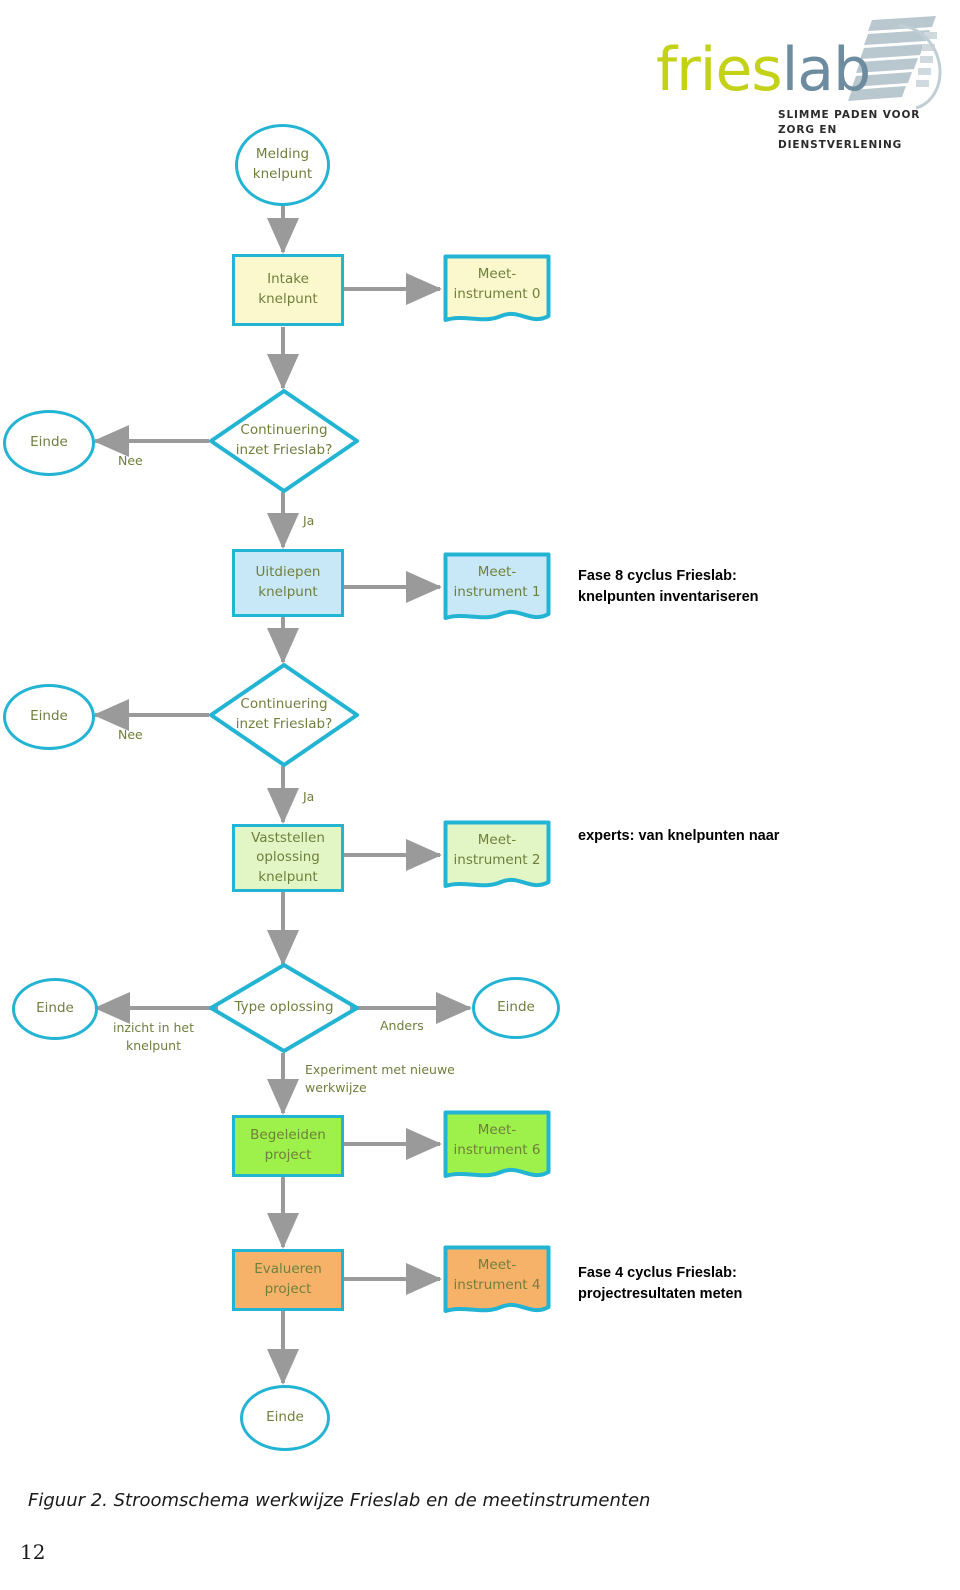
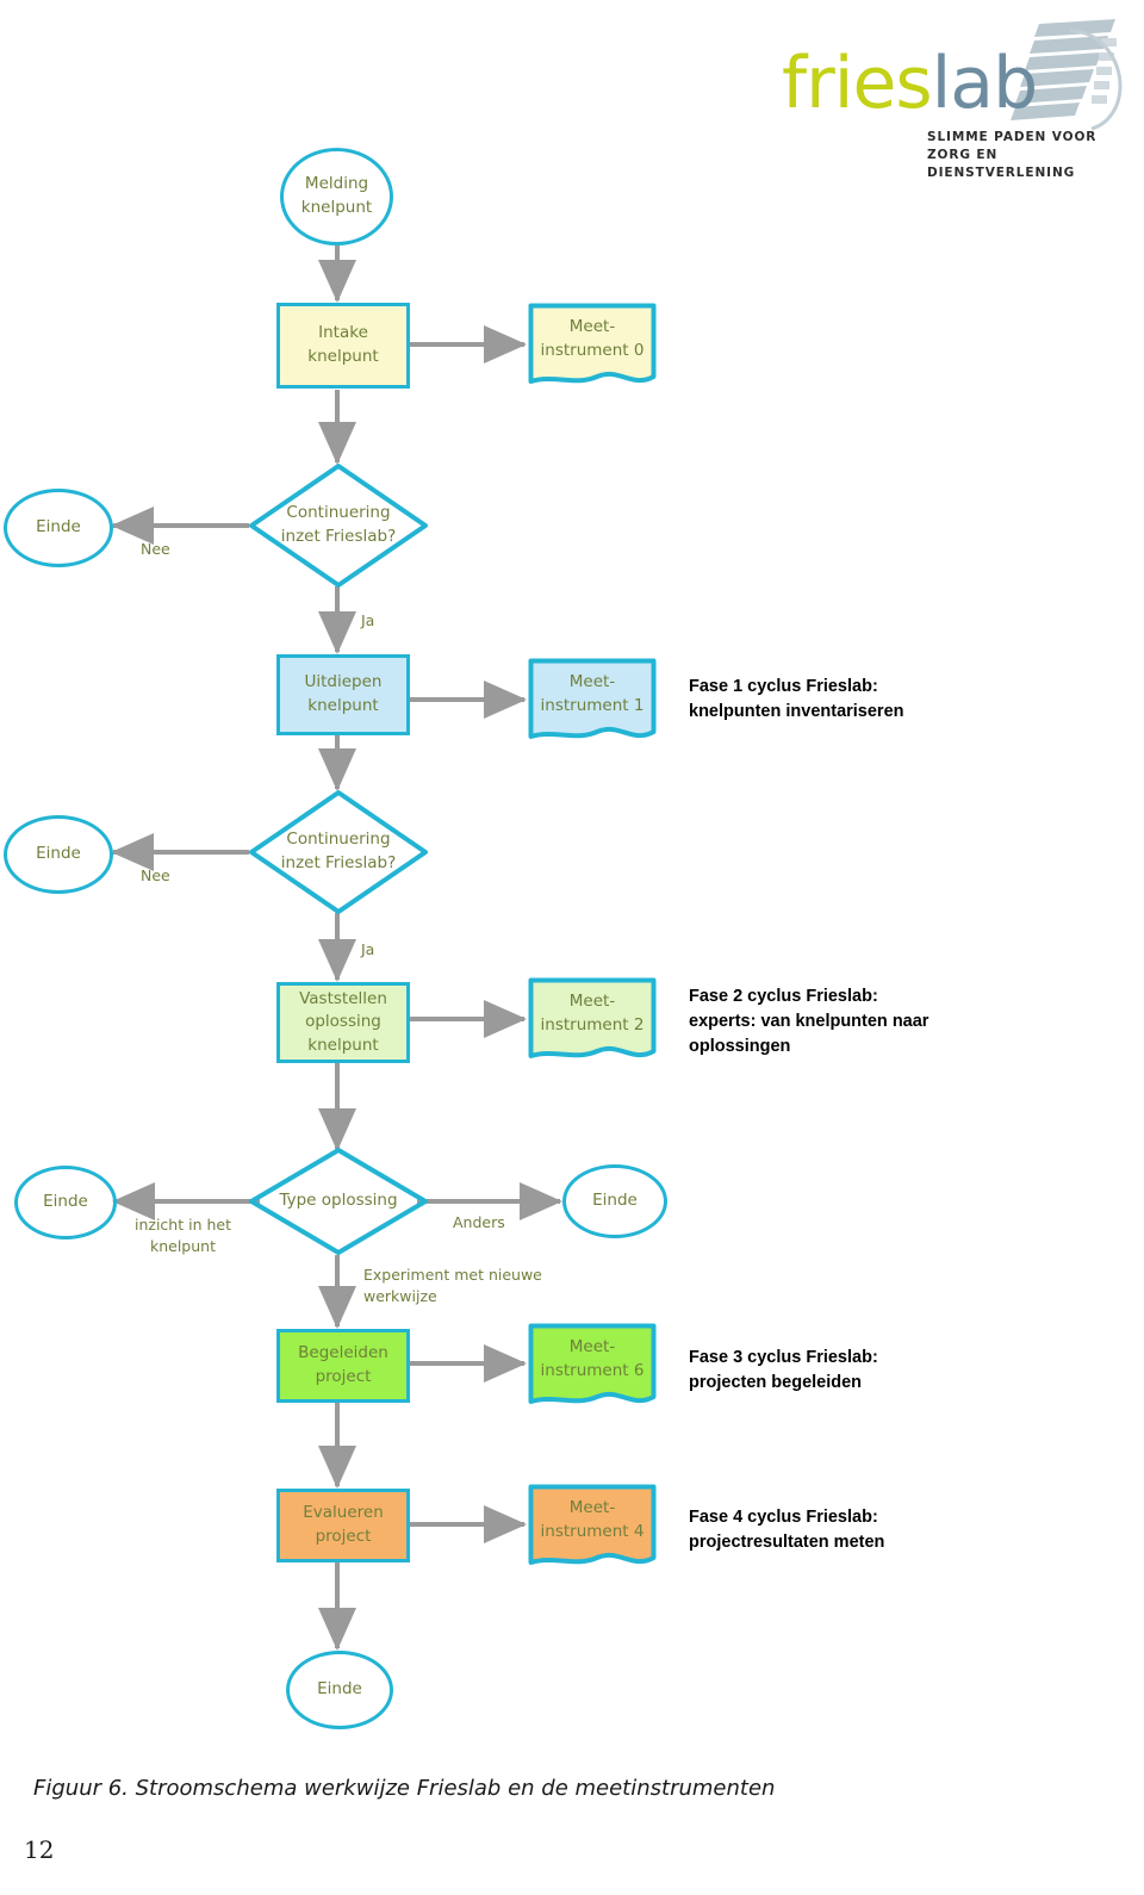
  frieslab
  SLIMME PADEN VOOR
  ZORG EN DIENSTVERLENING
  Melding
  knelpunt
  Intake
  knelpunt
  Meet-
  instrument 0
  Continuering
  inzet Frieslab?
  Einde
  Nee
  Ja
  Uitdiepen
  knelpunt
  Meet-
  instrument 1
- Fase 8 cyclus Frieslab:
+ Fase 1 cyclus Frieslab:
  knelpunten inventariseren
  Continuering
  inzet Frieslab?
  Einde
  Nee
  Ja
  Vaststellen
  oplossing
  knelpunt
  Meet-
  instrument 2
+ Fase 2 cyclus Frieslab:
  experts: van knelpunten naar
+ oplossingen
  Type oplossing
  Einde
  inzicht in het
  knelpunt
  Einde
  Anders
  Experiment met nieuwe
  werkwijze
  Begeleiden
  project
  Meet-
  instrument 6
+ Fase 3 cyclus Frieslab:
+ projecten begeleiden
  Evalueren
  project
  Meet-
  instrument 4
  Fase 4 cyclus Frieslab:
  projectresultaten meten
  Einde
- Figuur 2. Stroomschema werkwijze Frieslab en de meetinstrumenten
+ Figuur 6. Stroomschema werkwijze Frieslab en de meetinstrumenten
  12
